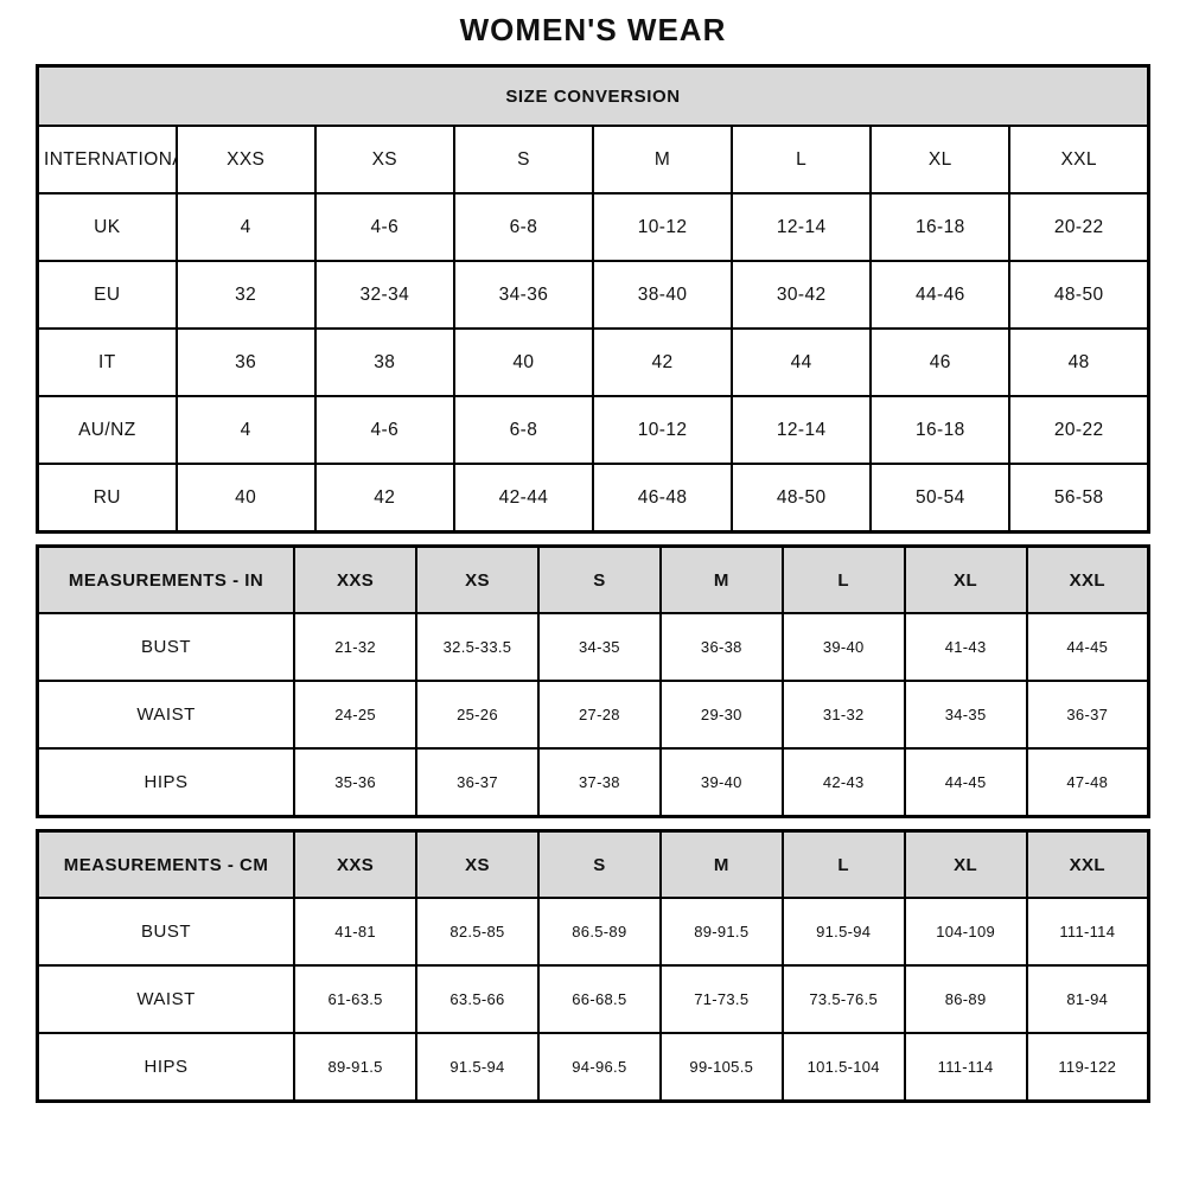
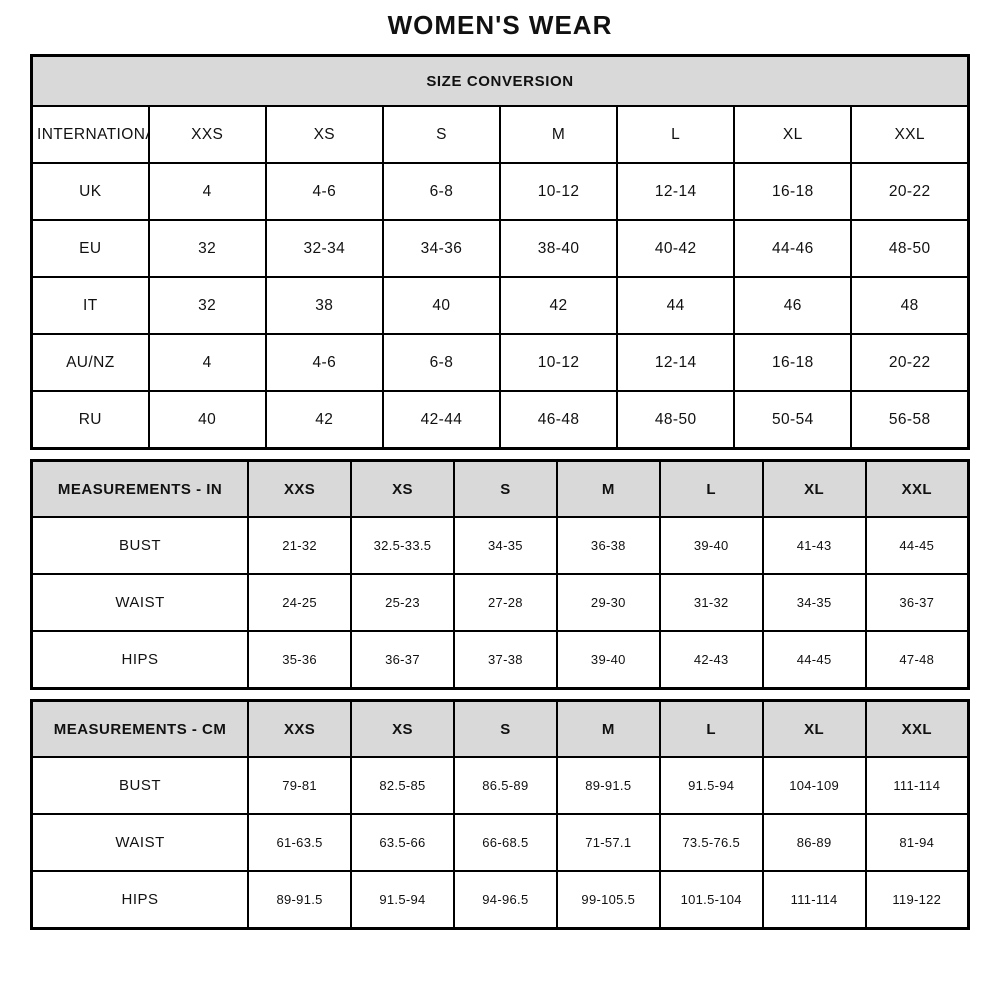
  WOMEN'S WEAR
  SIZE CONVERSION
  INTERNATION	XXS	XS	S	M	L	XL	XXL
  UK	4	4-6	6-8	10-12	12-14	16-18	20-22
- EU	32	32-34	34-36	38-40	30-42	44-46	48-50
+ EU	32	32-34	34-36	38-40	40-42	44-46	48-50
- IT	36	38	40	42	44	46	48
+ IT	32	38	40	42	44	46	48
  AU/NZ	4	4-6	6-8	10-12	12-14	16-18	20-22
  RU	40	42	42-44	46-48	48-50	50-54	56-58
  MEASUREMENTS - IN	XXS	XS	S	M	L	XL	XXL
  BUST	21-32	32.5-33.5	34-35	36-38	39-40	41-43	44-45
- WAIST	24-25	25-26	27-28	29-30	31-32	34-35	36-37
+ WAIST	24-25	25-23	27-28	29-30	31-32	34-35	36-37
  HIPS	35-36	36-37	37-38	39-40	42-43	44-45	47-48
  MEASUREMENTS - CM	XXS	XS	S	M	L	XL	XXL
- BUST	41-81	82.5-85	86.5-89	89-91.5	91.5-94	104-109	111-114
+ BUST	79-81	82.5-85	86.5-89	89-91.5	91.5-94	104-109	111-114
- WAIST	61-63.5	63.5-66	66-68.5	71-73.5	73.5-76.5	86-89	81-94
+ WAIST	61-63.5	63.5-66	66-68.5	71-57.1	73.5-76.5	86-89	81-94
  HIPS	89-91.5	91.5-94	94-96.5	99-105.5	101.5-104	111-114	119-122
